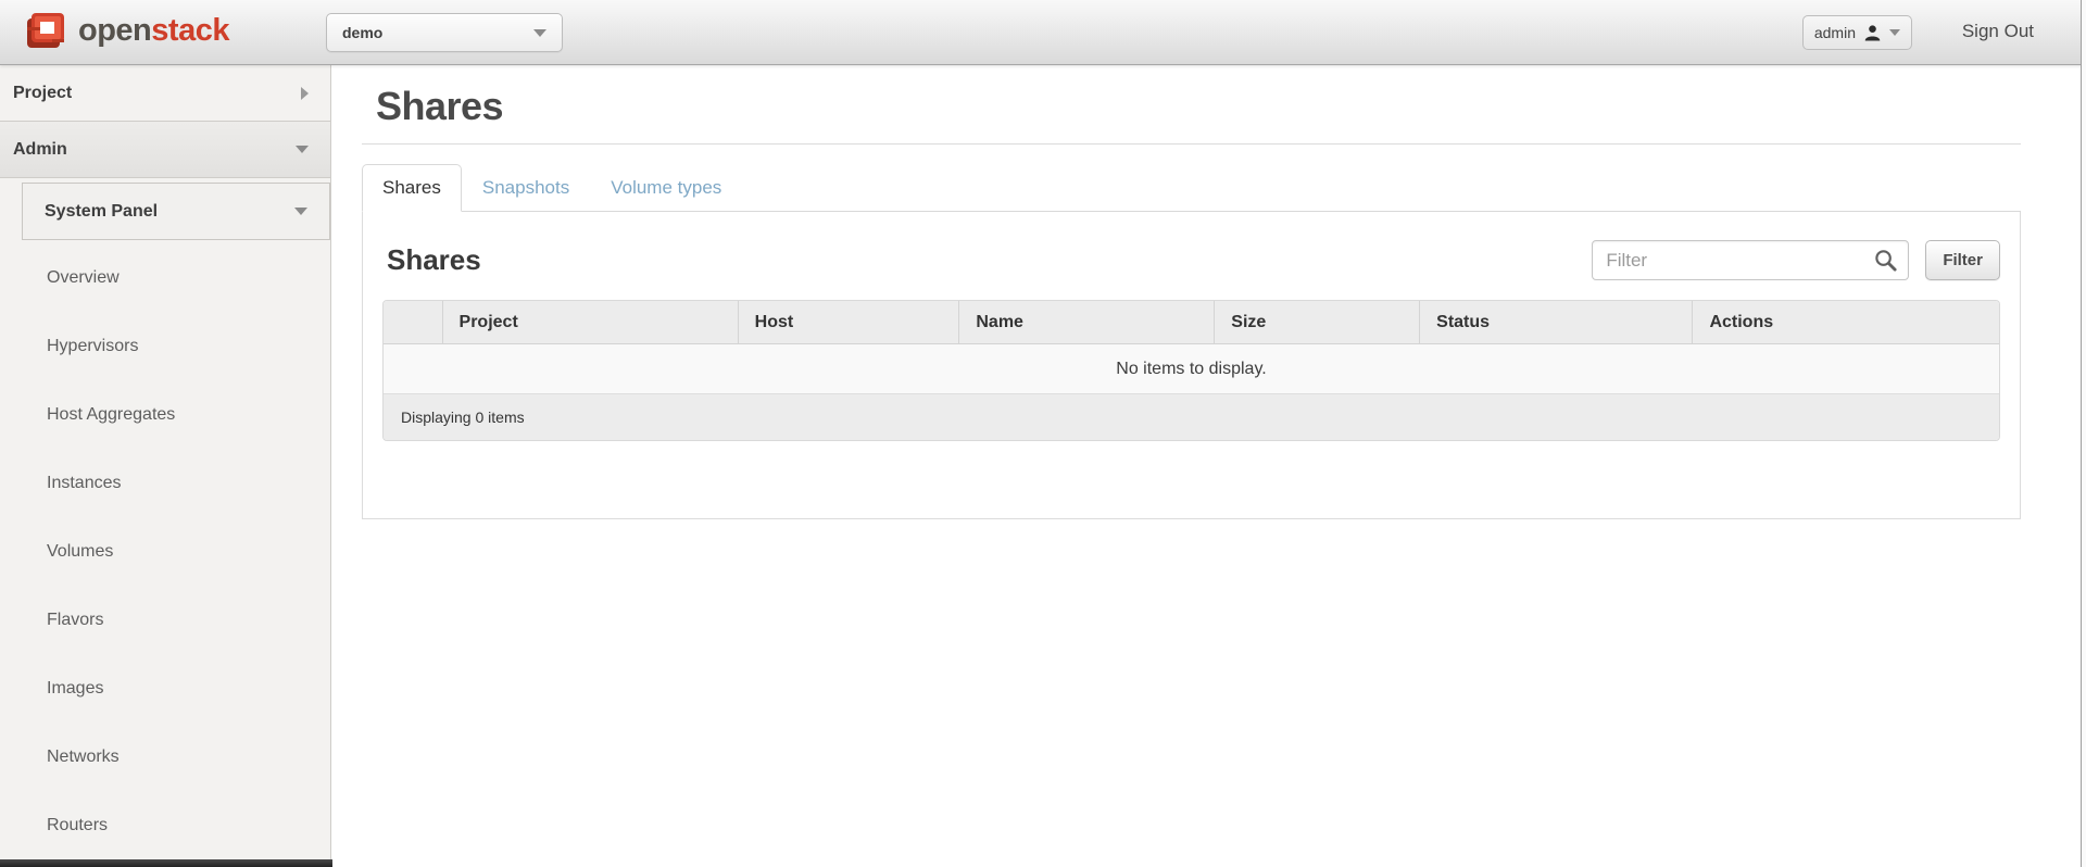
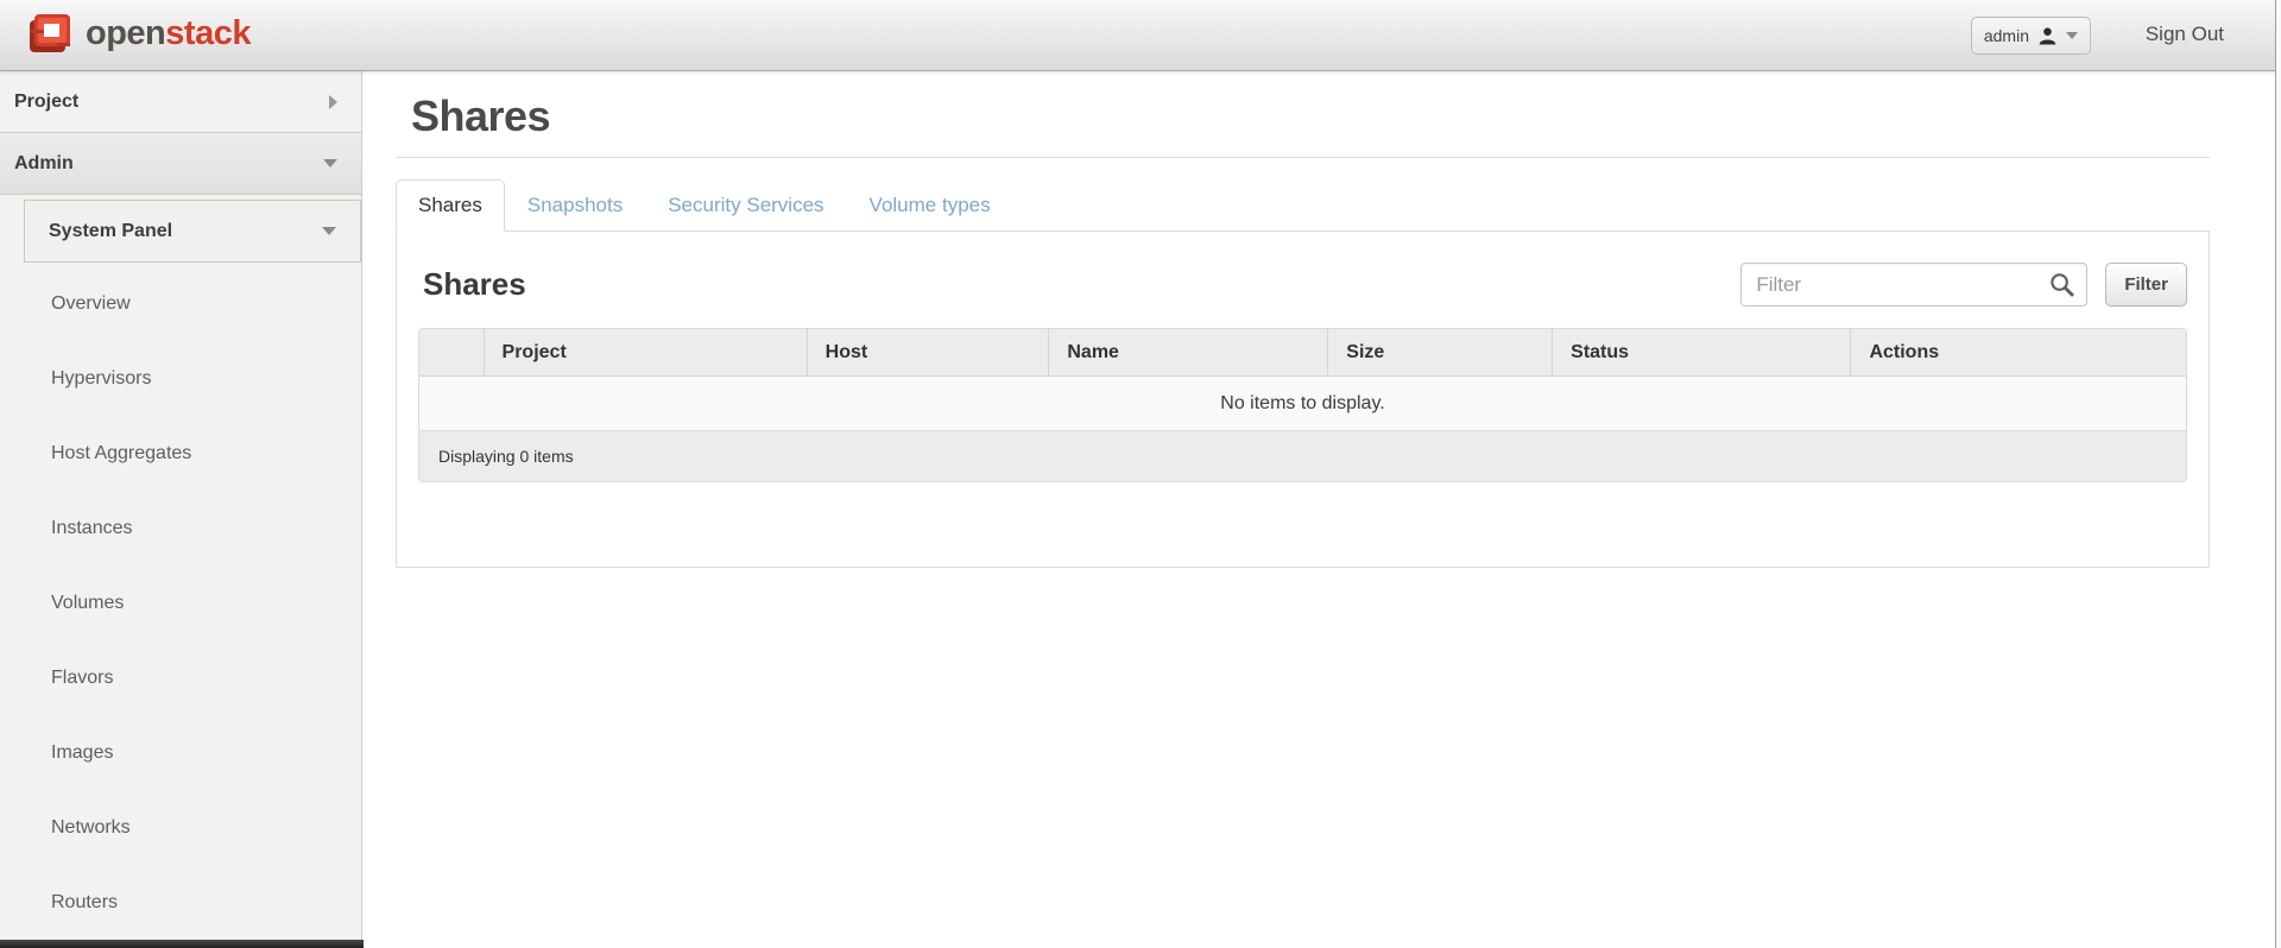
  openstack
- demo
  admin
  Sign Out
  Project
  Admin
  System Panel
  Overview
  Hypervisors
  Host Aggregates
  Instances
  Volumes
  Flavors
  Images
  Networks
  Routers
  Shares
  Shares
  Snapshots
+ Security Services
  Volume types
  Shares
  Filter
  Filter
  	Project	Host	Name	Size	Status	Actions
  No items to display.
  Displaying 0 items
